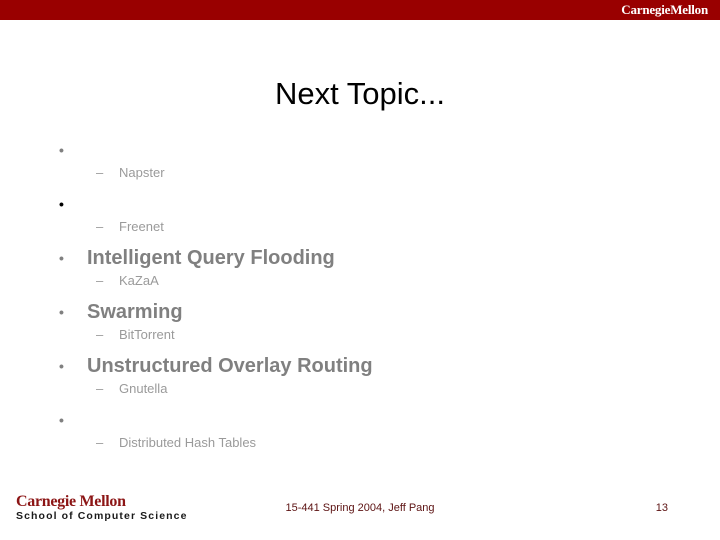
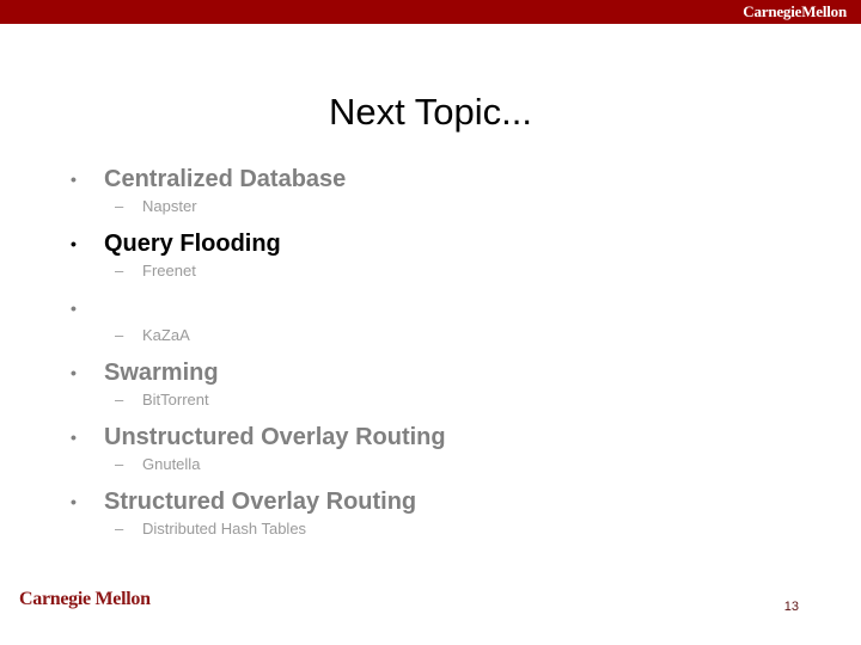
  CarnegieMellon
  Next Topic...
  •
+ Centralized Database
  –
  Napster
  •
+ Query Flooding
  –
  Freenet
  •
- Intelligent Query Flooding
  –
  KaZaA
  •
  Swarming
  –
  BitTorrent
  •
  Unstructured Overlay Routing
  –
  Gnutella
  •
+ Structured Overlay Routing
  –
  Distributed Hash Tables
  Carnegie Mellon
- School of Computer Science
- 15-441 Spring 2004, Jeff Pang
  13
